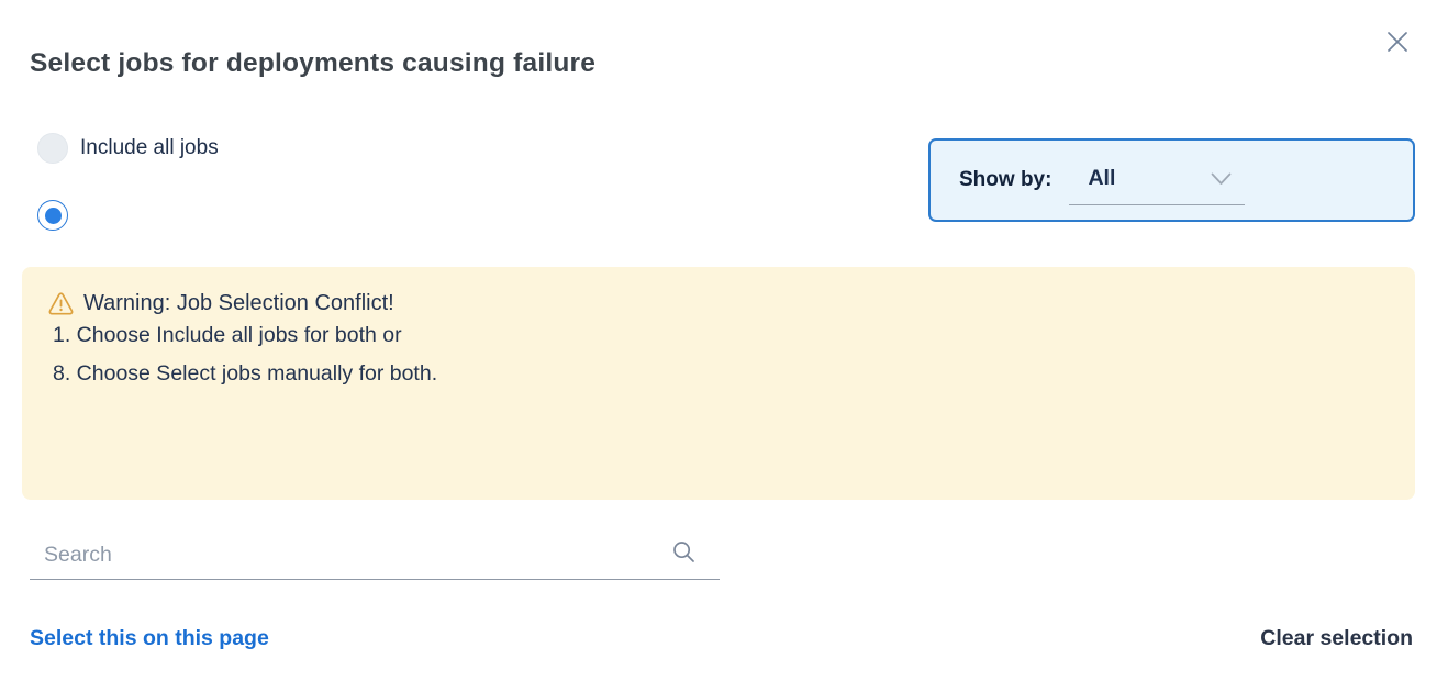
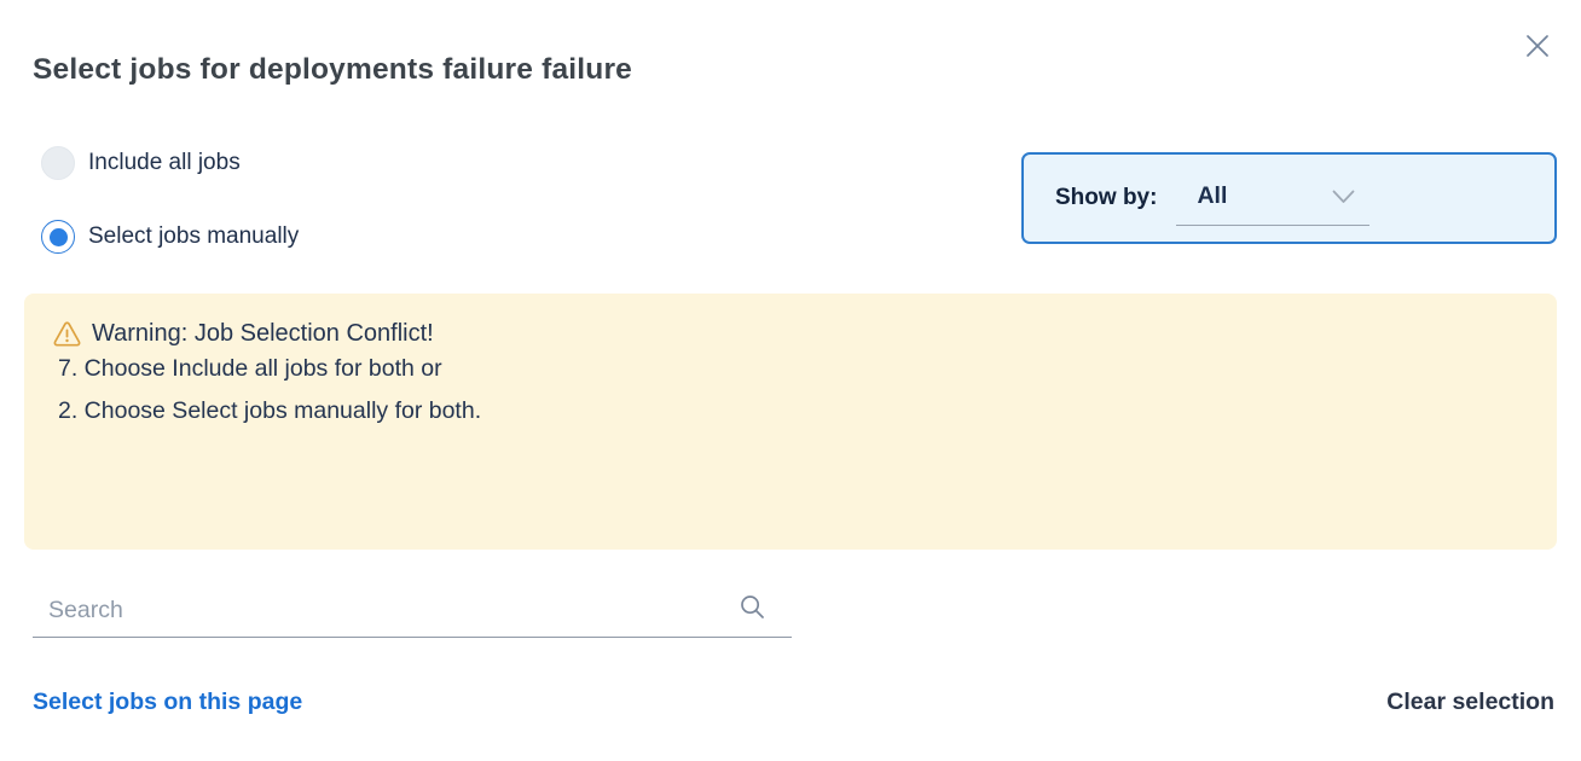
- Select jobs for deployments causing failure
+ Select jobs for deployments failure failure
  Include all jobs
+ Select jobs manually
  Show by:
  All
  Warning: Job Selection Conflict!
- 1. Choose Include all jobs for both or
+ 7. Choose Include all jobs for both or
- 8. Choose Select jobs manually for both.
+ 2. Choose Select jobs manually for both.
  Search
- Select this on this page
+ Select jobs on this page
  Clear selection
